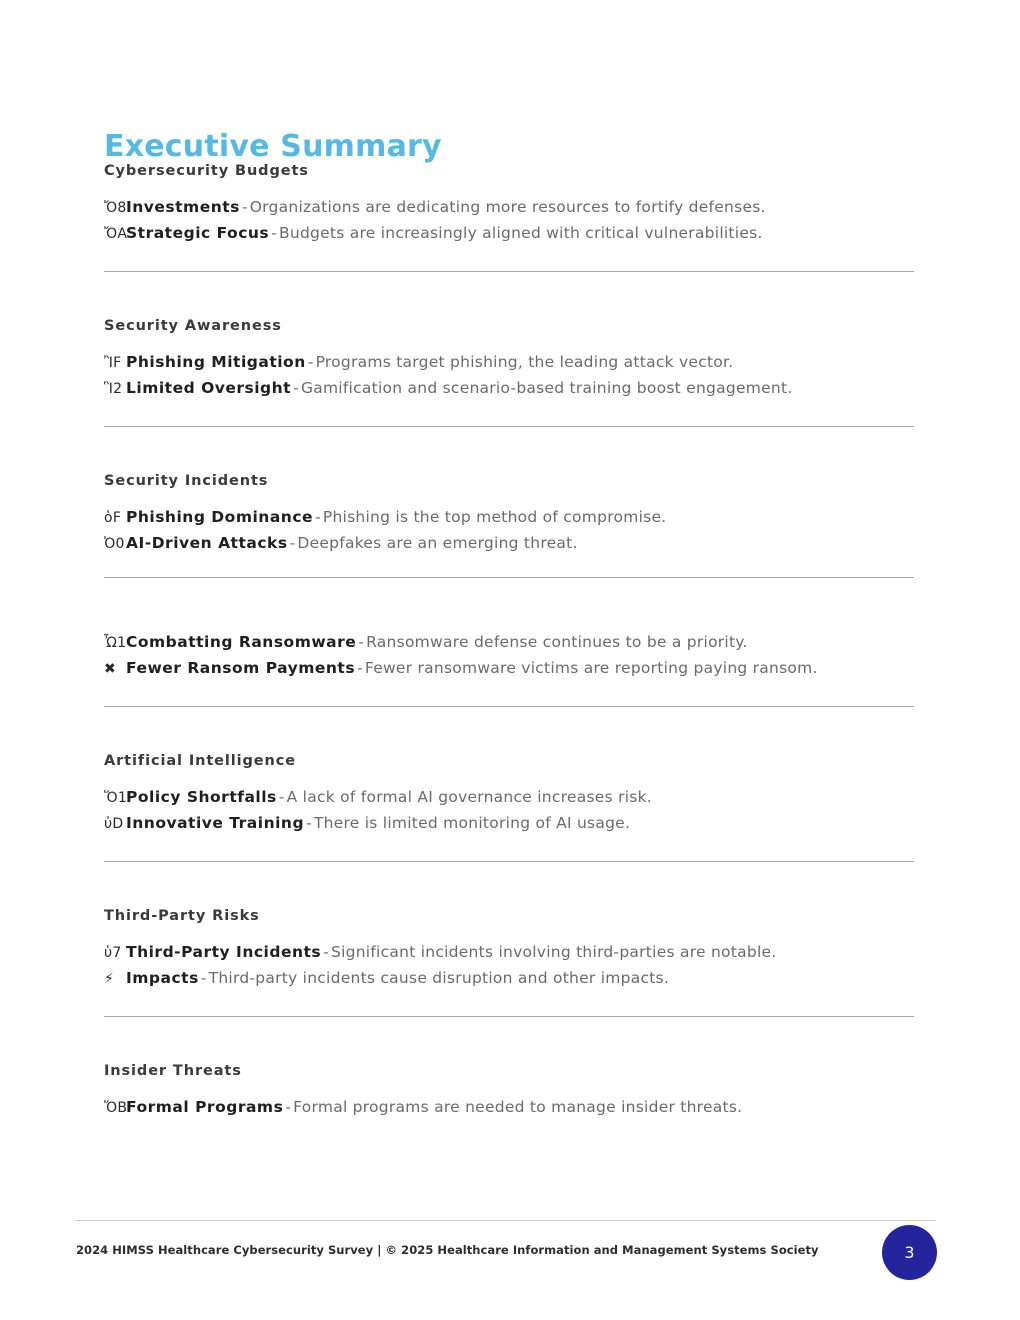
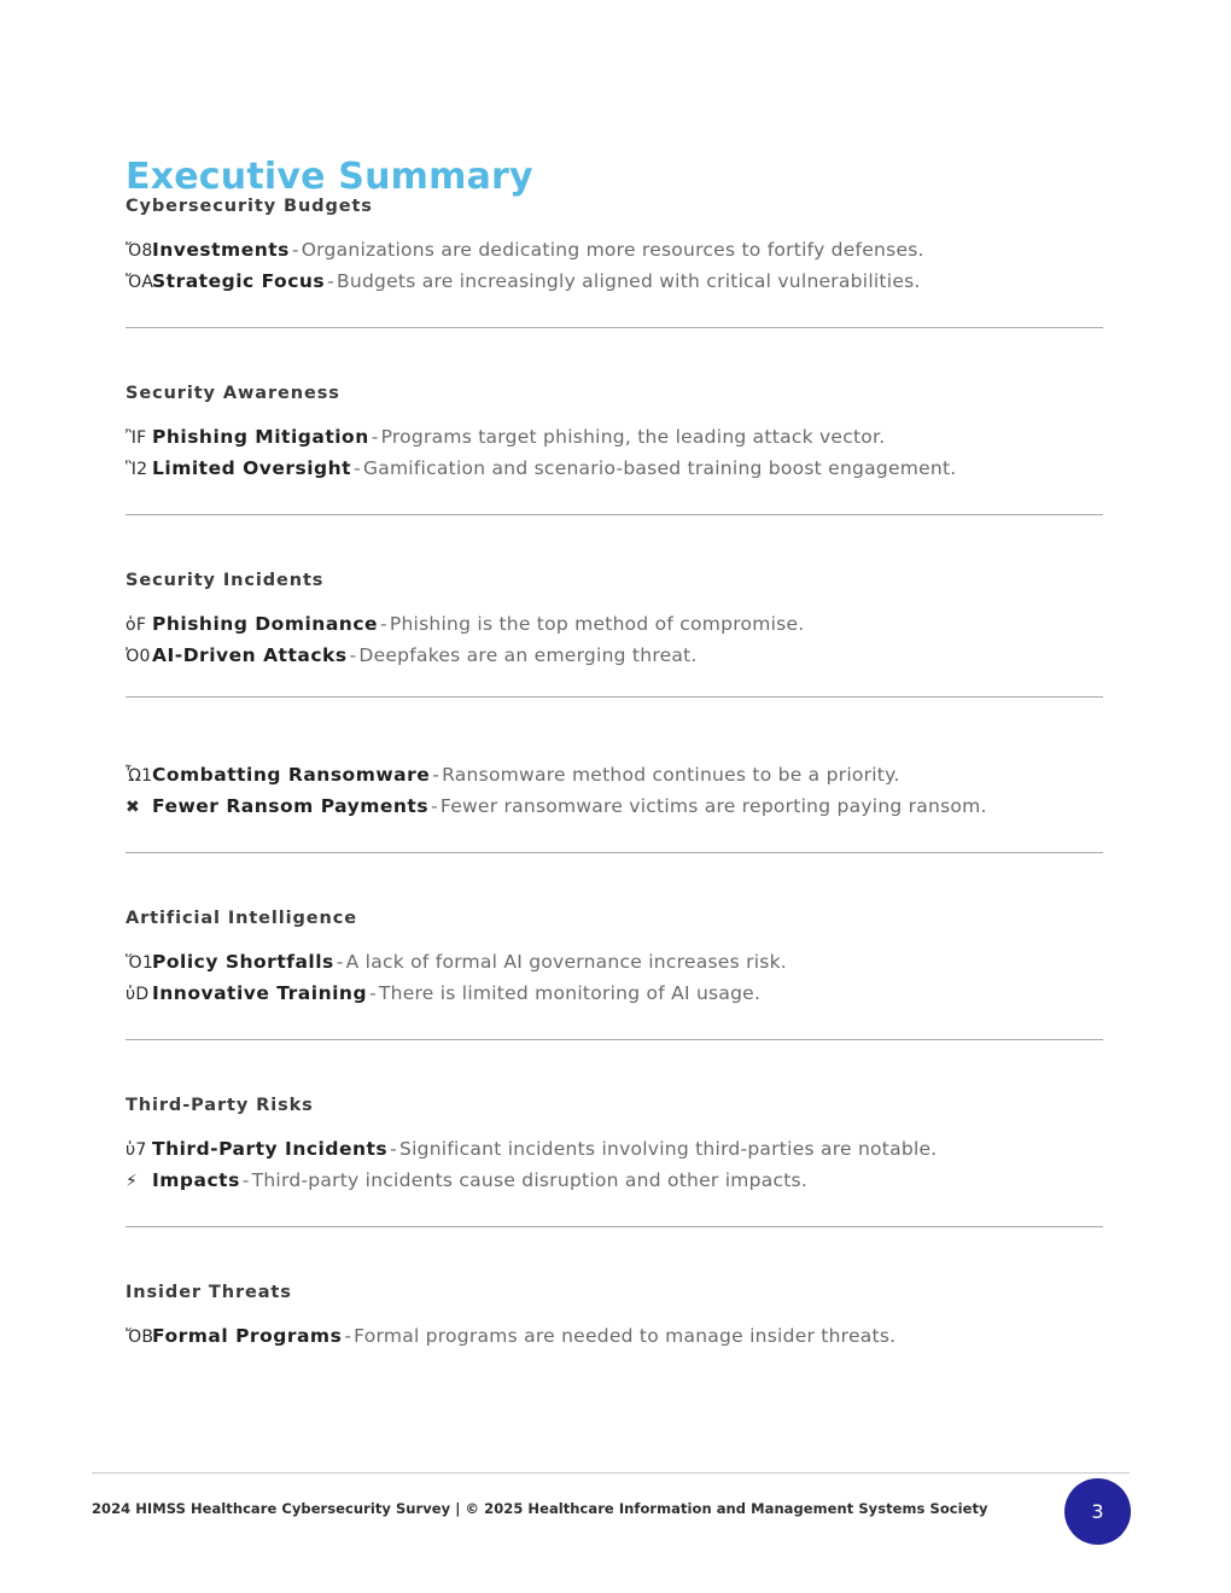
  Executive Summary
  Cybersecurity Budgets
  Ὄ8
  Investments
  -
  Organizations are dedicating more resources to fortify defenses.
  ὌA
  Strategic Focus
  -
  Budgets are increasingly aligned with critical vulnerabilities.
  Security Awareness
  ἺF
  Phishing Mitigation
  -
  Programs target phishing, the leading attack vector.
  Ἳ2
  Limited Oversight
  -
  Gamification and scenario-based training boost engagement.
  Security Incidents
  ὁF
  Phishing Dominance
  -
  Phishing is the top method of compromise.
  Ὀ0
  AI-Driven Attacks
  -
  Deepfakes are an emerging threat.
  Ὦ1
  Combatting Ransomware
  -
- Ransomware defense continues to be a priority.
+ Ransomware method continues to be a priority.
  ✖
  Fewer Ransom Payments
  -
  Fewer ransomware victims are reporting paying ransom.
  Artificial Intelligence
  Ὅ1
  Policy Shortfalls
  -
  A lack of formal AI governance increases risk.
  ὐD
  Innovative Training
  -
  There is limited monitoring of AI usage.
  Third-Party Risks
  ὑ7
  Third-Party Incidents
  -
  Significant incidents involving third-parties are notable.
  ⚡
  Impacts
  -
  Third-party incidents cause disruption and other impacts.
  Insider Threats
  ὌB
  Formal Programs
  -
  Formal programs are needed to manage insider threats.
  2024 HIMSS Healthcare Cybersecurity Survey | © 2025 Healthcare Information and Management Systems Society
  3
